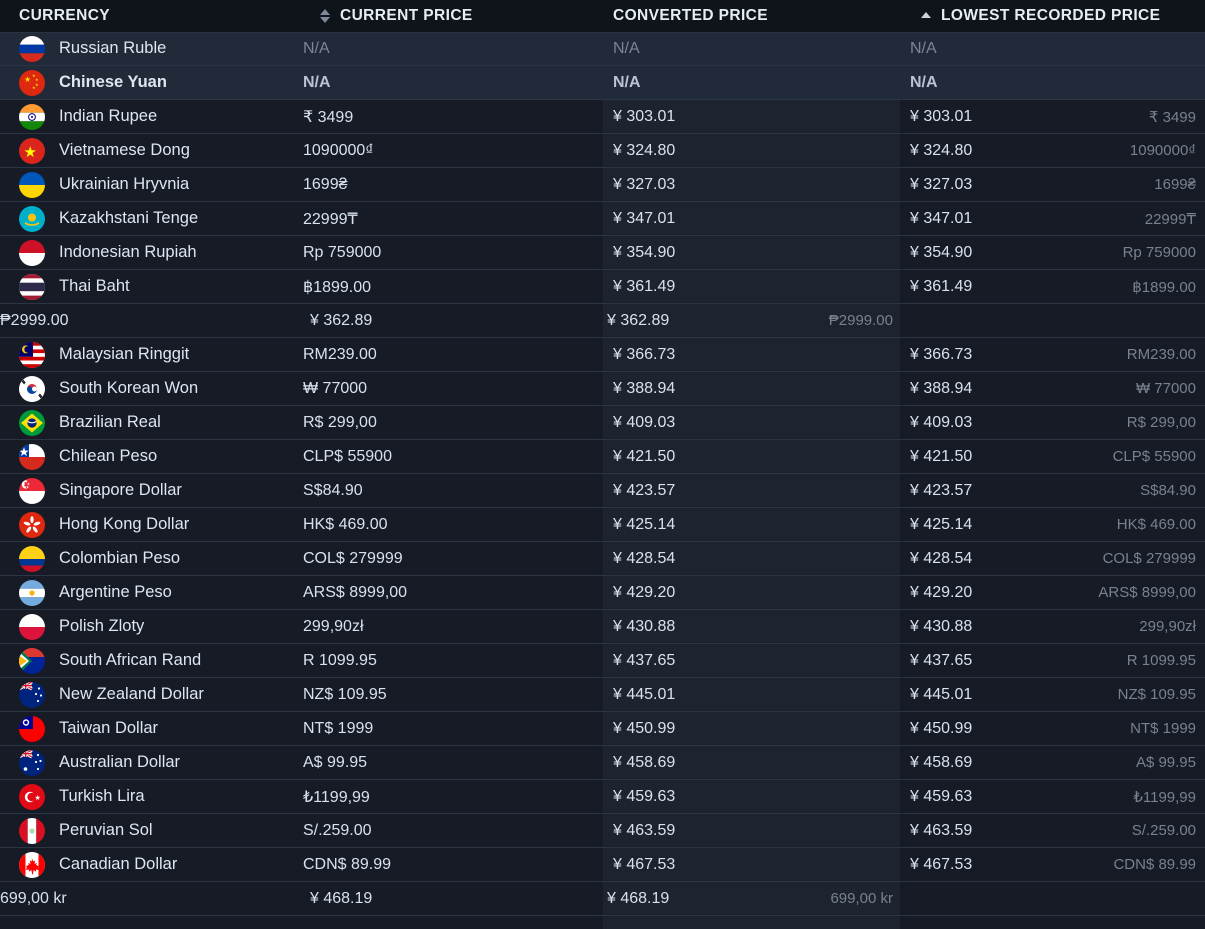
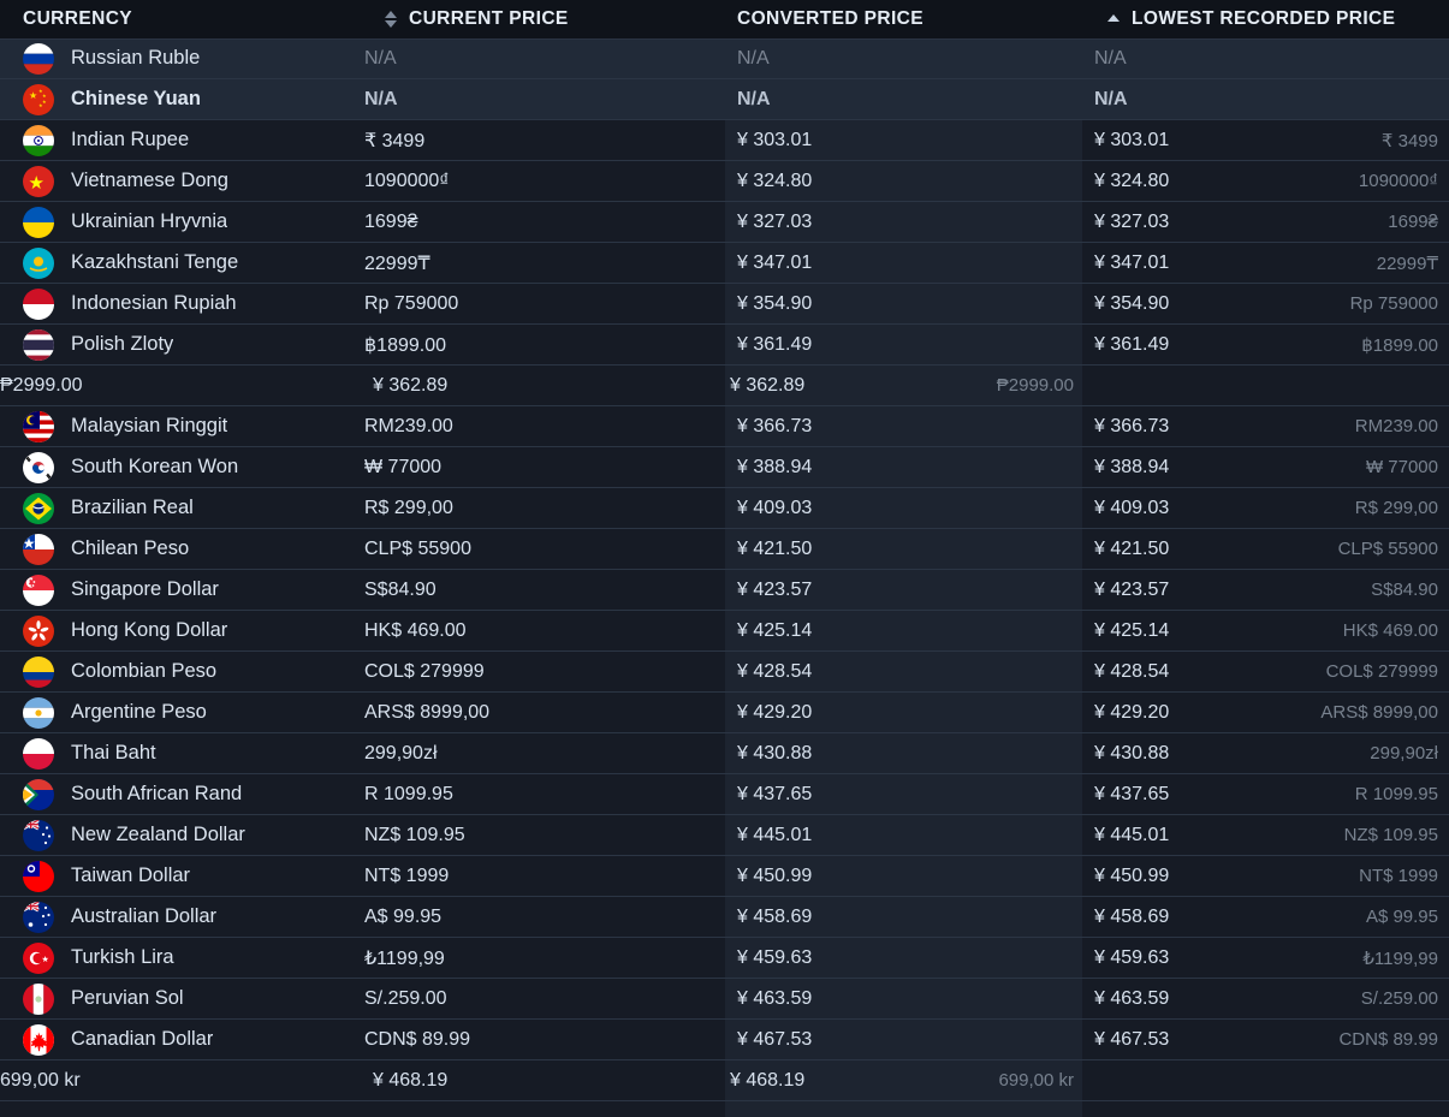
  CURRENCY
  CURRENT PRICE
  CONVERTED PRICE
  LOWEST RECORDED PRICE
  Russian Ruble
  N/A
  N/A
  N/A
  ★
  Chinese Yuan
  N/A
  N/A
  N/A
  Indian Rupee
  ₹ 3499
  ¥ 303.01
  ¥ 303.01
  ₹ 3499
  ★
  Vietnamese Dong
  1090000₫
  ¥ 324.80
  ¥ 324.80
  1090000₫
  Ukrainian Hryvnia
  1699₴
  ¥ 327.03
  ¥ 327.03
  1699₴
  Kazakhstani Tenge
  22999₸
  ¥ 347.01
  ¥ 347.01
  22999₸
  Indonesian Rupiah
  Rp 759000
  ¥ 354.90
  ¥ 354.90
  Rp 759000
- Thai Baht
+ Polish Zloty
  ฿1899.00
  ¥ 361.49
  ¥ 361.49
  ฿1899.00
  ₱2999.00
  ¥ 362.89
  ¥ 362.89
  ₱2999.00
  Malaysian Ringgit
  RM239.00
  ¥ 366.73
  ¥ 366.73
  RM239.00
  South Korean Won
  ₩ 77000
  ¥ 388.94
  ¥ 388.94
  ₩ 77000
  Brazilian Real
  R$ 299,00
  ¥ 409.03
  ¥ 409.03
  R$ 299,00
  Chilean Peso
  CLP$ 55900
  ¥ 421.50
  ¥ 421.50
  CLP$ 55900
  Singapore Dollar
  S$84.90
  ¥ 423.57
  ¥ 423.57
  S$84.90
  Hong Kong Dollar
  HK$ 469.00
  ¥ 425.14
  ¥ 425.14
  HK$ 469.00
  Colombian Peso
  COL$ 279999
  ¥ 428.54
  ¥ 428.54
  COL$ 279999
  Argentine Peso
  ARS$ 8999,00
  ¥ 429.20
  ¥ 429.20
  ARS$ 8999,00
- Polish Zloty
+ Thai Baht
  299,90zł
  ¥ 430.88
  ¥ 430.88
  299,90zł
  South African Rand
  R 1099.95
  ¥ 437.65
  ¥ 437.65
  R 1099.95
  New Zealand Dollar
  NZ$ 109.95
  ¥ 445.01
  ¥ 445.01
  NZ$ 109.95
  Taiwan Dollar
  NT$ 1999
  ¥ 450.99
  ¥ 450.99
  NT$ 1999
  Australian Dollar
  A$ 99.95
  ¥ 458.69
  ¥ 458.69
  A$ 99.95
  Turkish Lira
  ₺1199,99
  ¥ 459.63
  ¥ 459.63
  ₺1199,99
  Peruvian Sol
  S/.259.00
  ¥ 463.59
  ¥ 463.59
  S/.259.00
  Canadian Dollar
  CDN$ 89.99
  ¥ 467.53
  ¥ 467.53
  CDN$ 89.99
  699,00 kr
  ¥ 468.19
  ¥ 468.19
  699,00 kr
